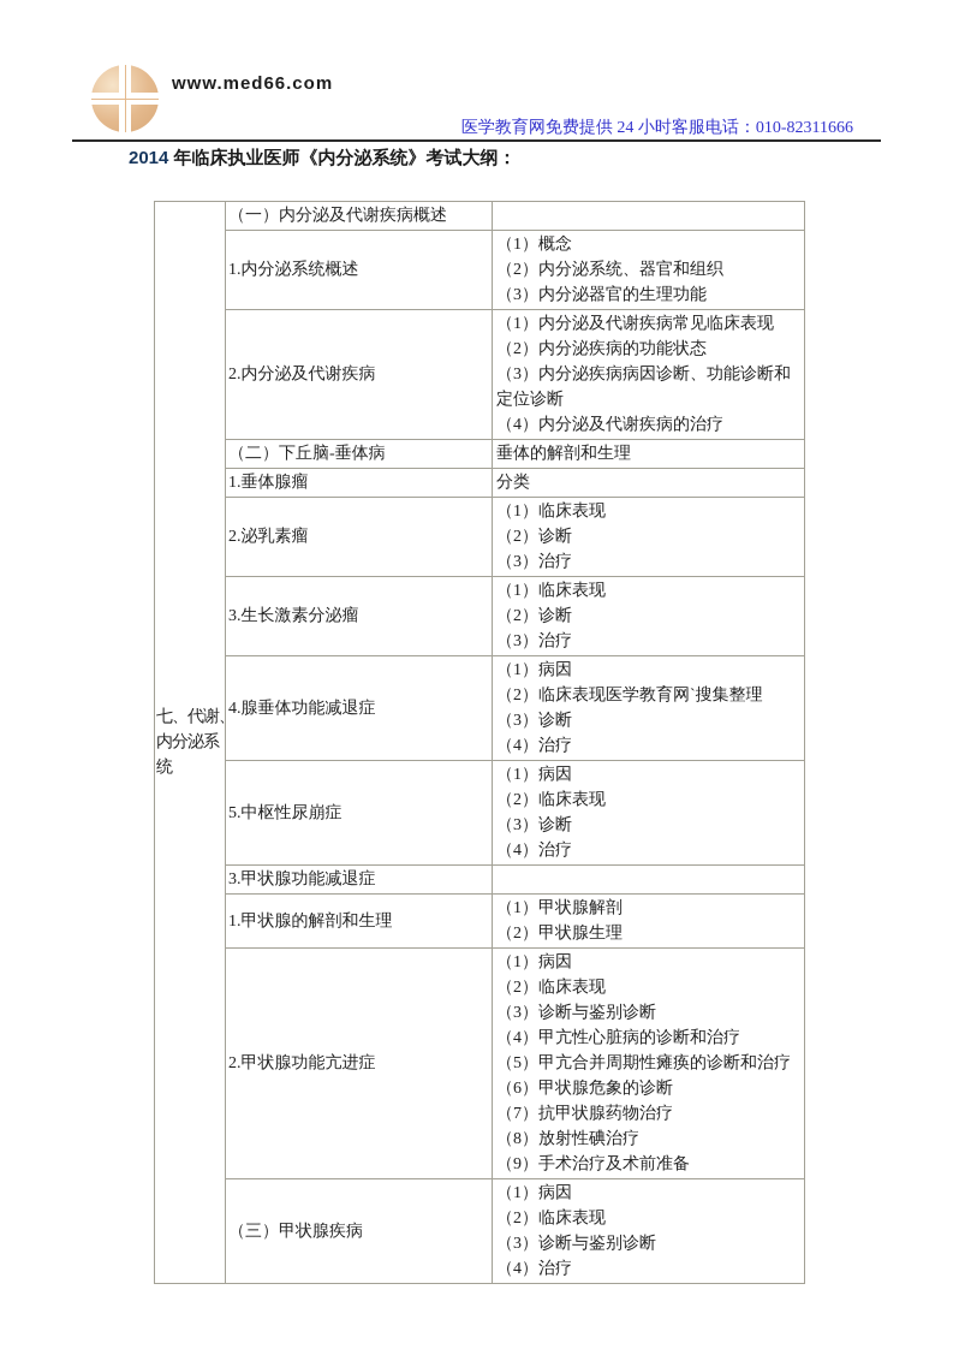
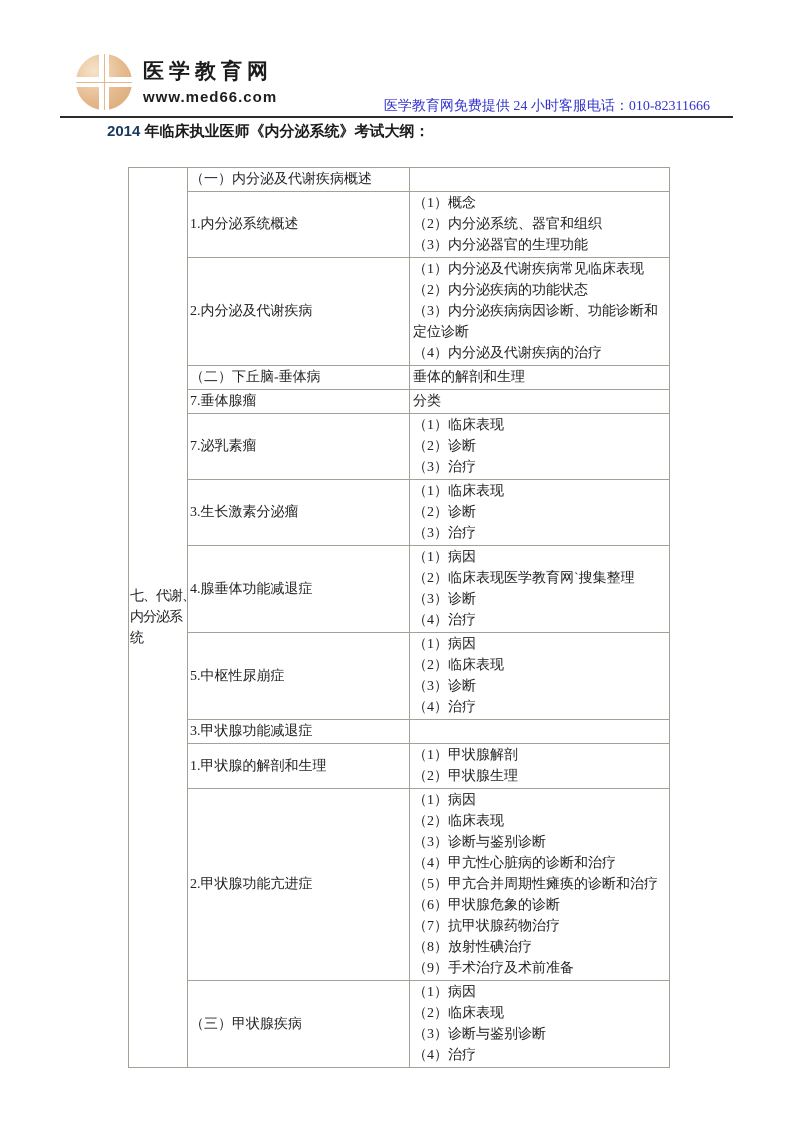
+ 医学教育网
  www.med66.com
  医学教育网免费提供 24 小时客服电话：010-82311666
  2014 年临床执业医师《内分泌系统》考试大纲：
  七、代谢内分泌系统	（一）内分泌及代谢疾病概述
  1.内分泌系统概述	（1）概念（2）内分泌系统、器官和组织（3）内分泌器官的生理功能
  2.内分泌及代谢疾病	（1）内分泌及代谢疾病常见临床表现（2）内分泌疾病的功能状态（3）内分泌疾病病因诊断、功能诊断和定位诊断（4）内分泌及代谢疾病的治疗
  （二）下丘脑-垂体病	垂体的解剖和生理
- 1.垂体腺瘤	分类
+ 7.垂体腺瘤	分类
- 2.泌乳素瘤	（1）临床表现（2）诊断（3）治疗
+ 7.泌乳素瘤	（1）临床表现（2）诊断（3）治疗
  3.生长激素分泌瘤	（1）临床表现（2）诊断（3）治疗
  4.腺垂体功能减退症	（1）病因（2）临床表现医学教育网`搜集整理（3）诊断（4）治疗
  5.中枢性尿崩症	（1）病因（2）临床表现（3）诊断（4）治疗
  3.甲状腺功能减退症
  1.甲状腺的解剖和生理	（1）甲状腺解剖（2）甲状腺生理
  2.甲状腺功能亢进症	（1）病因（2）临床表现（3）诊断与鉴别诊断（4）甲亢性心脏病的诊断和治疗（5）甲亢合并周期性瘫痪的诊断和治疗（6）甲状腺危象的诊断（7）抗甲状腺药物治疗（8）放射性碘治疗（9）手术治疗及术前准备
  （三）甲状腺疾病	（1）病因（2）临床表现（3）诊断与鉴别诊断（4）治疗
